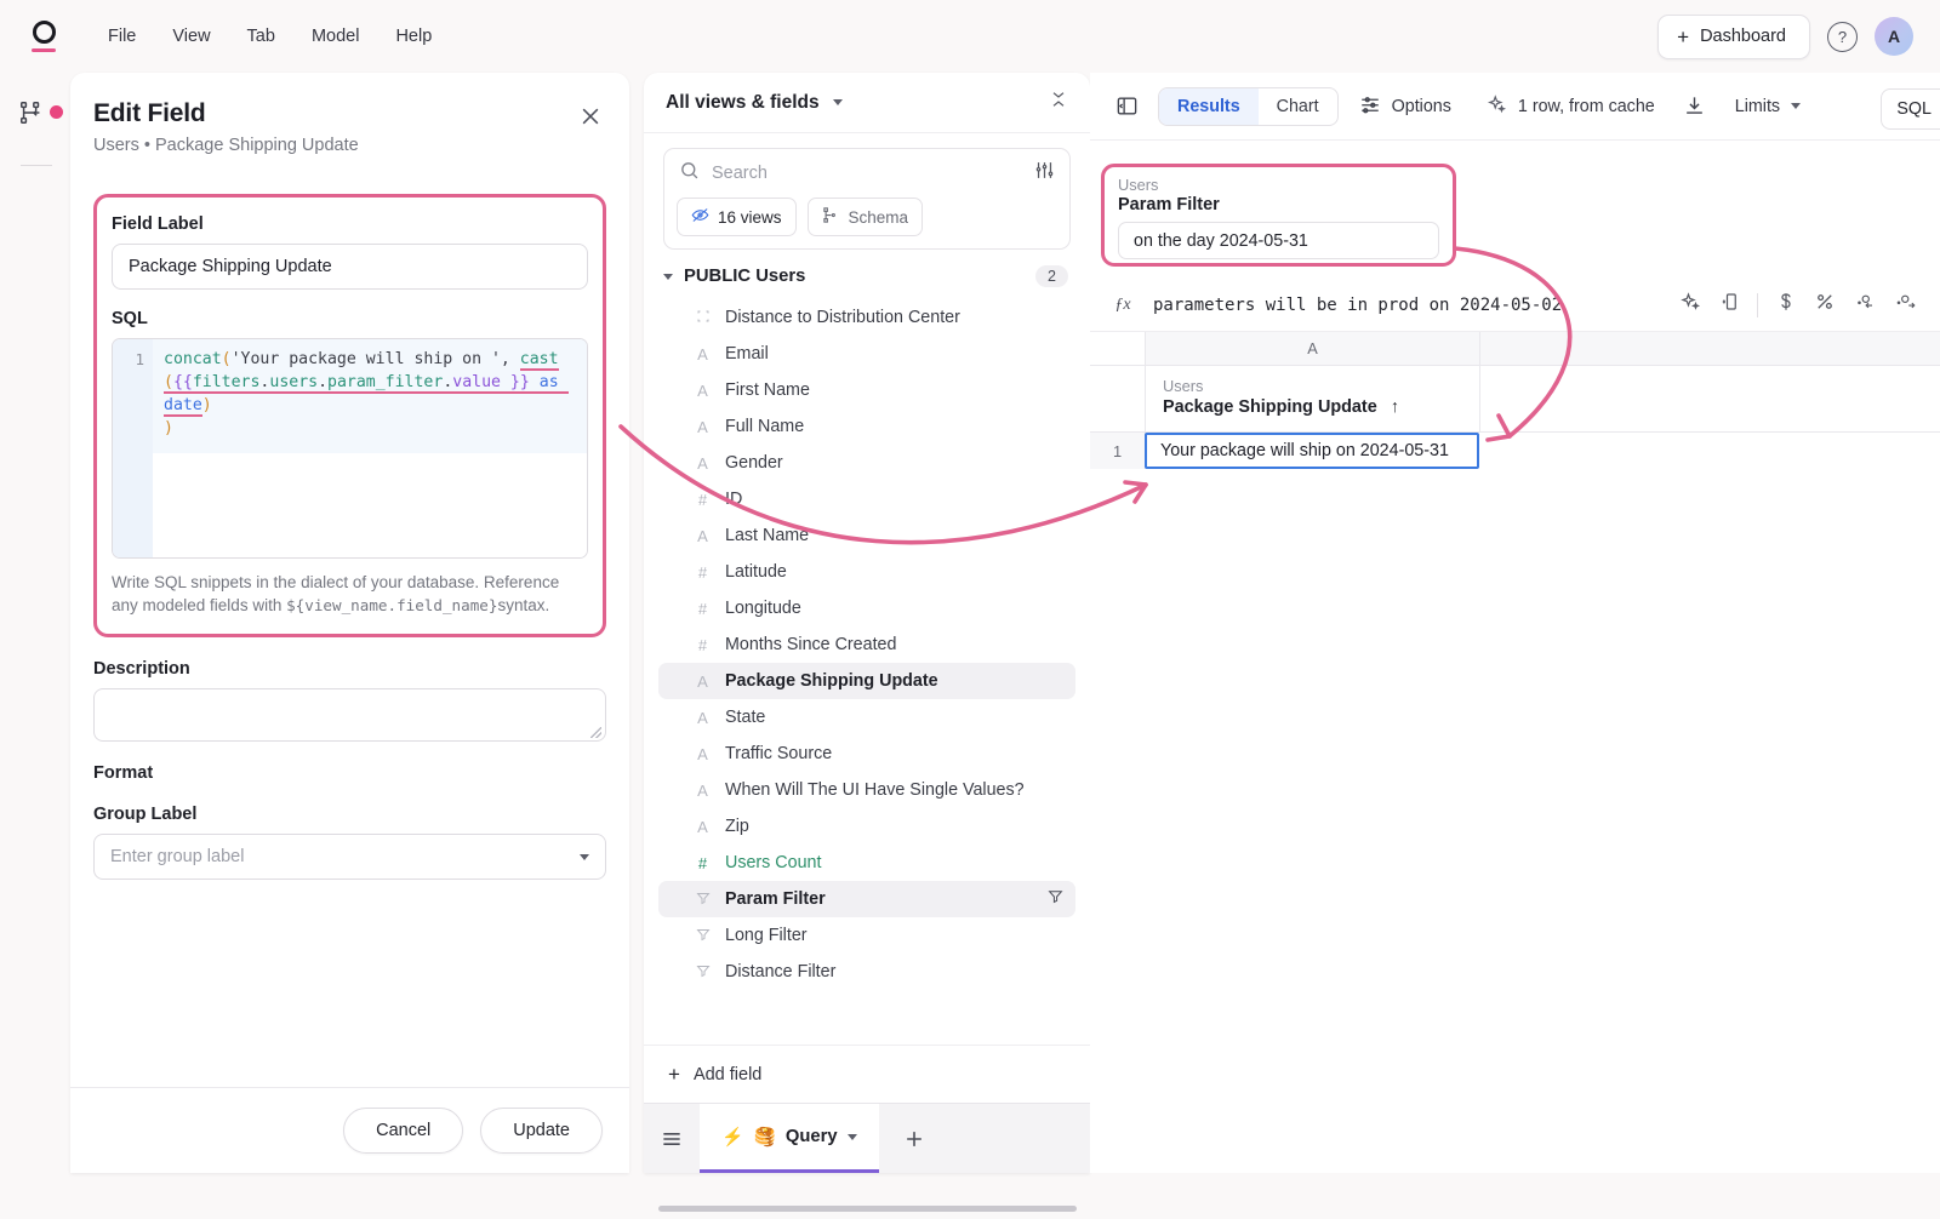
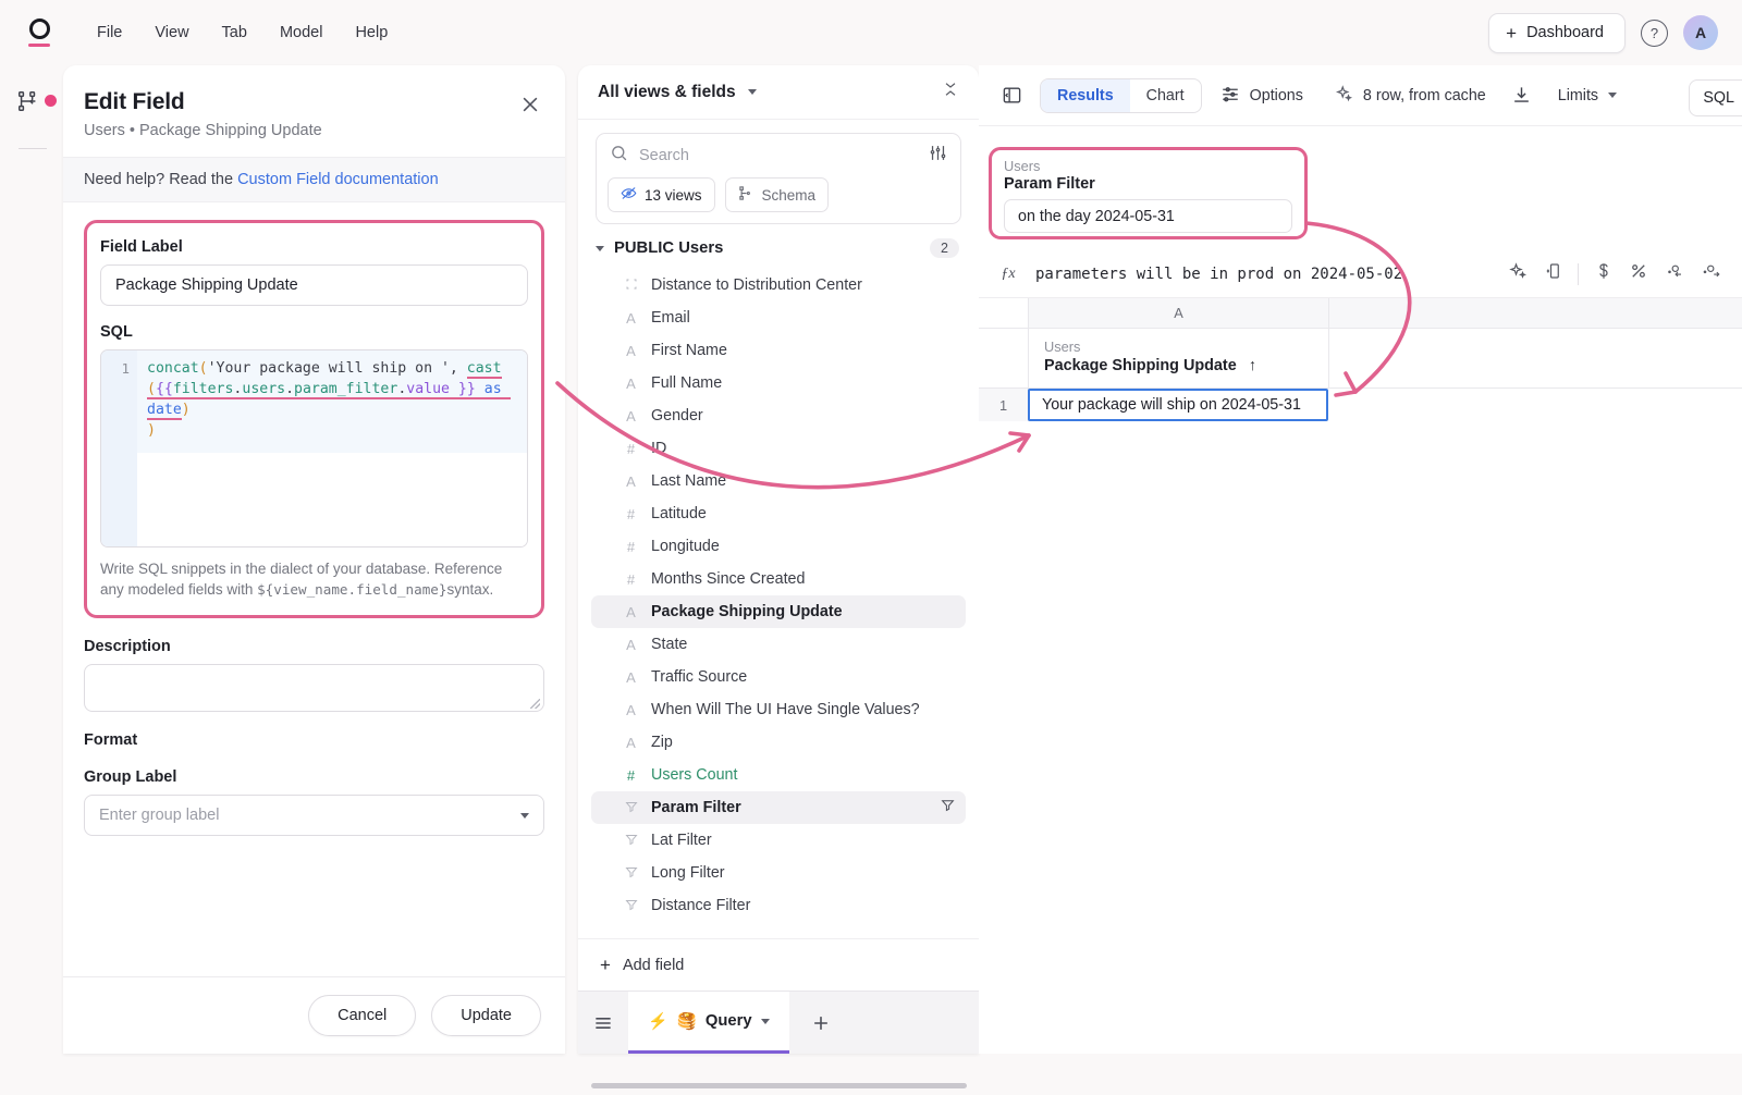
  File
  View
  Tab
  Model
  Help
  +
  Dashboard
  ?
  A
  Edit Field
  Users • Package Shipping Update
+ Need help? Read the Custom Field documentation
  Field Label
  Package Shipping Update
  SQL
  1
  concat('Your package will ship on ', cast({{filters.users.param_filter.value }} as date) )
  Write SQL snippets in the dialect of your database. Reference any modeled fields with ${view_name.field_name}syntax.
  Description
  Format
  Group Label
  Enter group label
  Cancel
  Update
  All views & fields
  Search
- 16 views
+ 13 views
  Schema
  PUBLIC Users
  2
  Distance to Distribution Center
  A
  Email
  A
  First Name
  A
  Full Name
  A
  Gender
  #
  A
  Last Name
  #
  Latitude
  #
  Longitude
  #
  Months Since Created
  A
  Package Shipping Update
  A
  State
  A
  Traffic Source
  A
  When Will The UI Have Single Values?
  A
  Zip
  #
  Users Count
  Param Filter
+ Lat Filter
  Long Filter
  Distance Filter
  +
  Add field
  ⚡
  🥞
  Query
  Results
  Chart
  Options
- 1 row, from cache
+ 8 row, from cache
  Limits
  SQL
  Users
  Param Filter
  on the day 2024-05-31
  ƒx
  parameters will be in prod on 2024-05-02
  A
  Users
  Package Shipping Update
  ↑
  1
  Your package will ship on 2024-05-31
